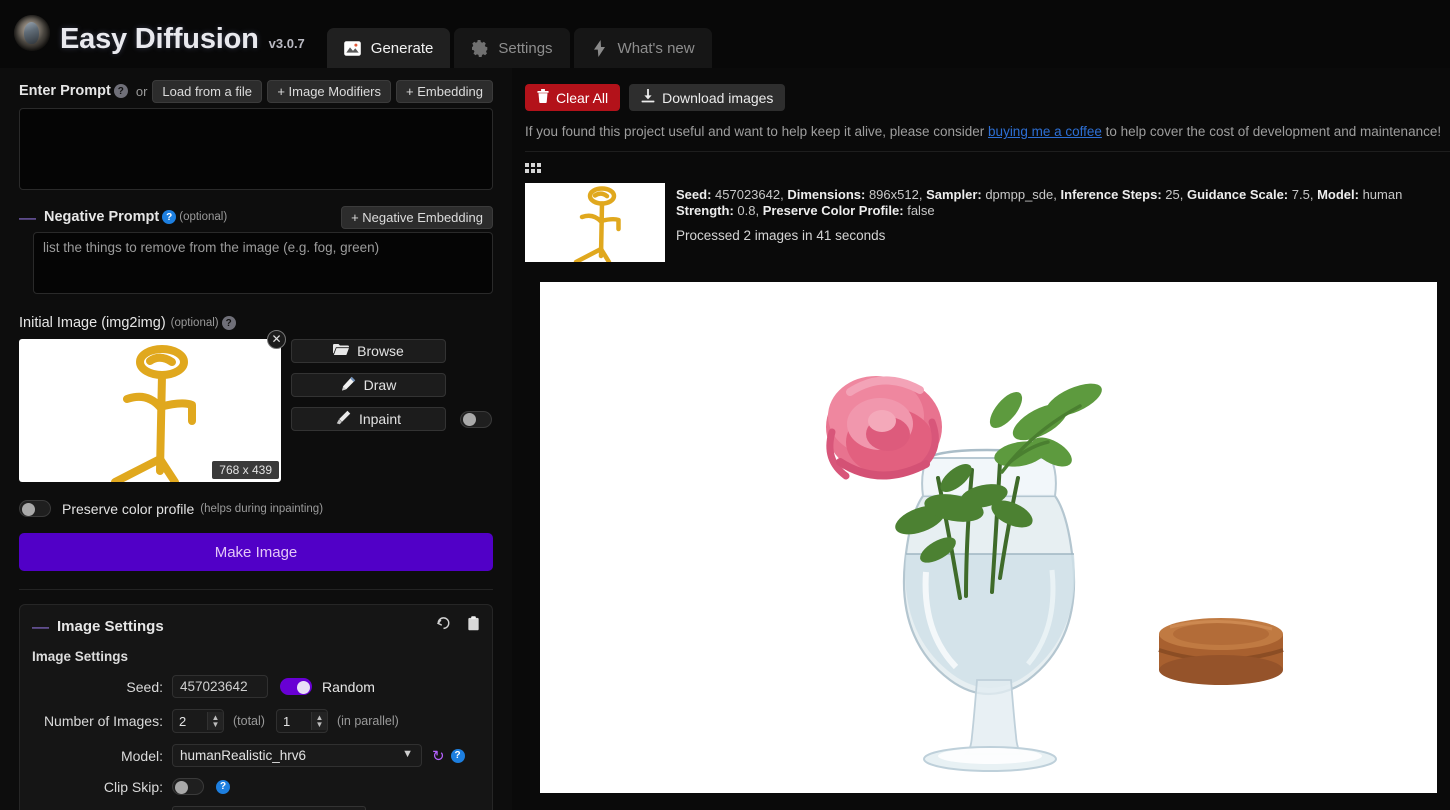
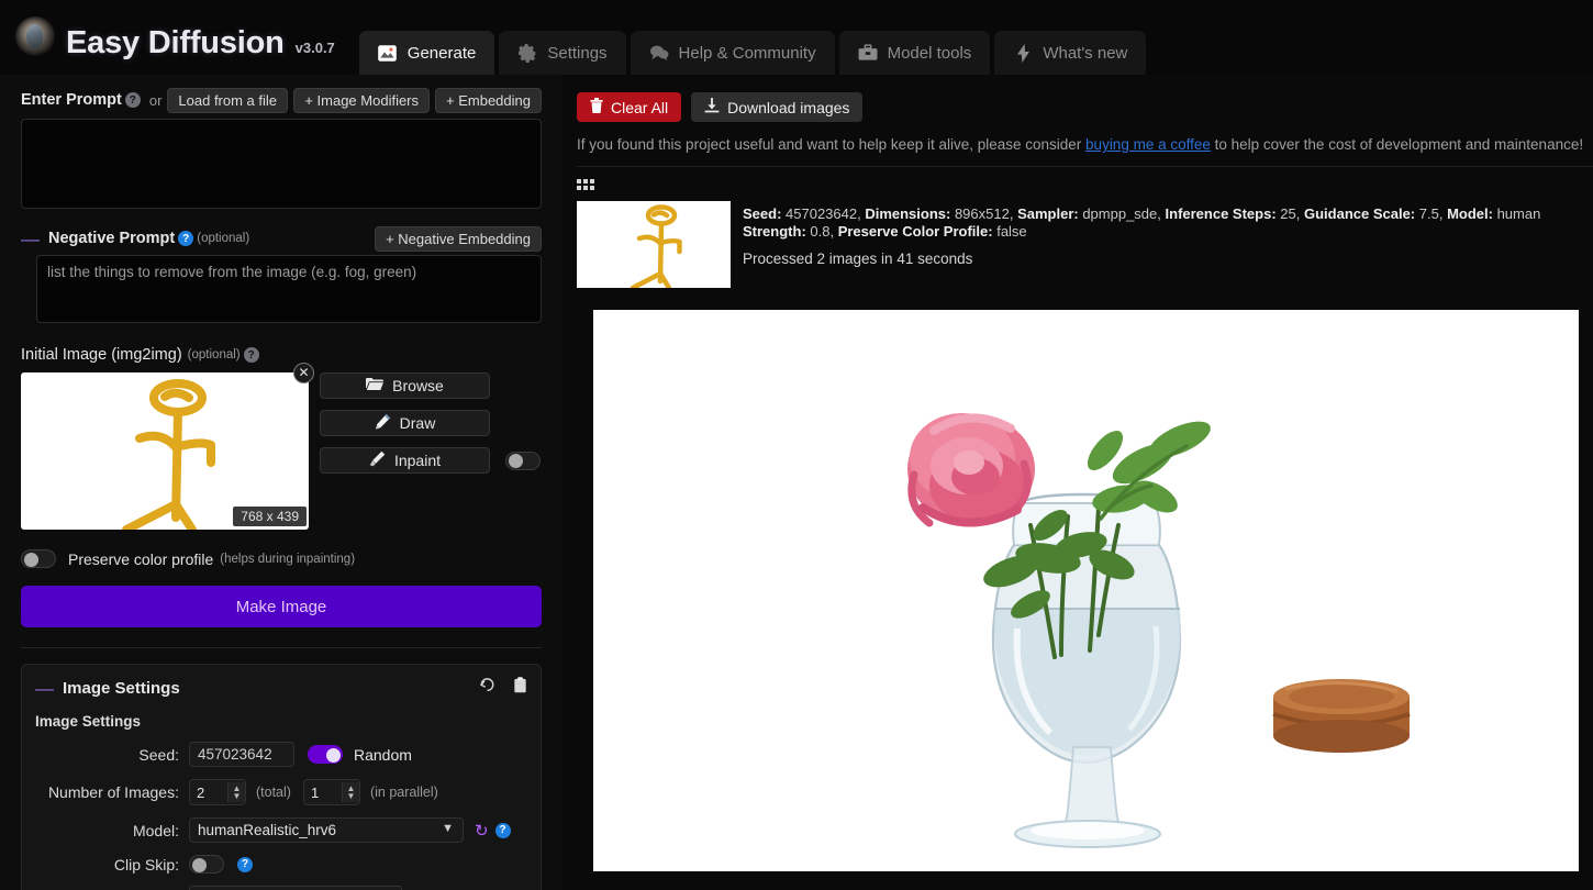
  Easy Diffusion
  v3.0.7
  Generate
  Settings
+ Help & Community
+ Model tools
  What's new
  Enter Prompt
  ?
  or
  Load from a file
  + Image Modifiers
  + Embedding
  —
  Negative Prompt
  ?
  (optional)
  + Negative Embedding
  list the things to remove from the image (e.g. fog, green)
  Initial Image (img2img)
  (optional)
  ?
  768 x 439
  ✕
  Browse
  Draw
  Inpaint
  Preserve color profile
  (helps during inpainting)
  Make Image
  —
  Image Settings
  Image Settings
  Seed:
  457023642
  Random
  Number of Images:
  2
  ▲
  ▼
  (total)
  1
  ▲
  ▼
  (in parallel)
  Model:
  humanRealistic_hrv6
  ▼
  ↻
  ?
  Clip Skip:
  ?
  Clear All
  Download images
  If you found this project useful and want to help keep it alive, please consider buying me a coffee to help cover the cost of development and maintenance!
  Seed: 457023642, Dimensions: 896x512, Sampler: dpmpp_sde, Inference Steps: 25, Guidance Scale: 7.5, Model: human
  Strength: 0.8, Preserve Color Profile: false
  Processed 2 images in 41 seconds
